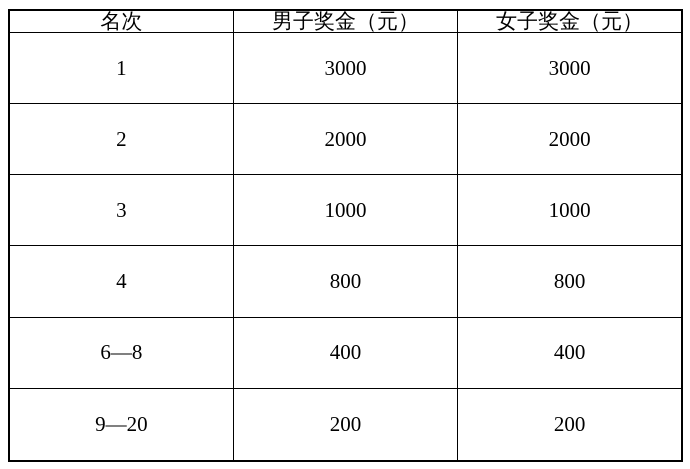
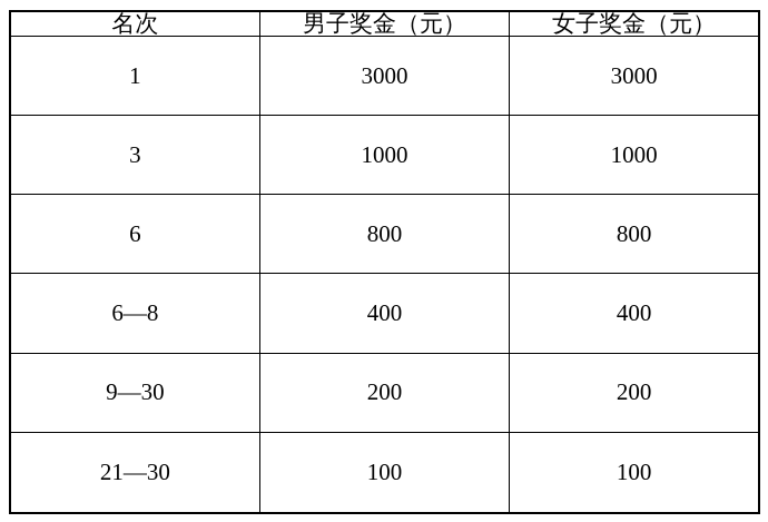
  名次	男子奖金（元）	女子奖金（元）
  1	3000	3000
- 2	2000	2000
  3	1000	1000
- 4	800	800
+ 6	800	800
  6—8	400	400
- 9—20	200	200
+ 9—30	200	200
+ 21—30	100	100
